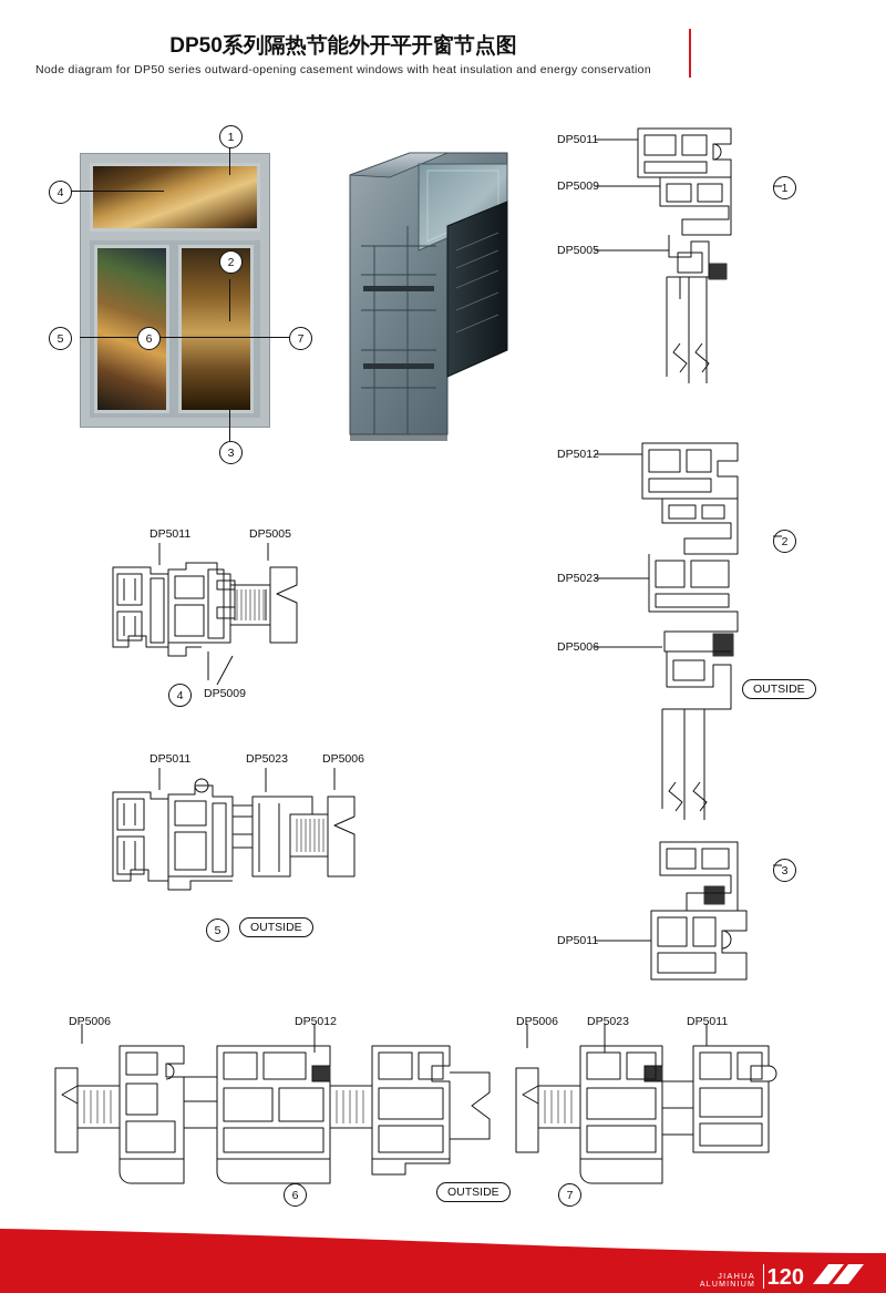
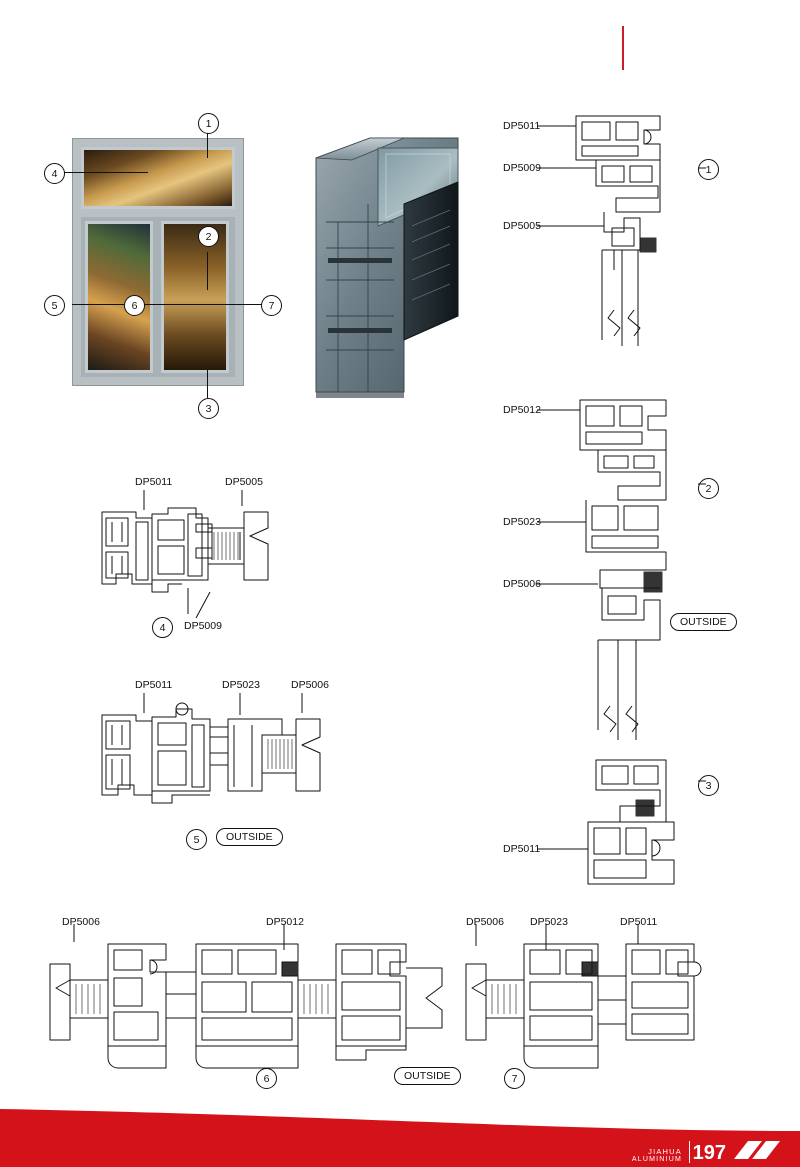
- DP50系列隔热节能外开平开窗节点图
- Node diagram for DP50 series outward-opening casement windows with heat insulation and energy conservation
  1
  4
  2
  5
  6
  7
  3
  DP5011
  DP5005
  DP5009
  4
  DP5011
  DP5023
  DP5006
  5
  OUTSIDE
  DP501
  DP500
  DP500
  DP501
  DP502
  DP500
  DP501
  1
  2
  3
  OUTSIDE
  DP5006
  DP5012
  DP5006
  DP5023
  DP5011
  6
  OUTSIDE
  7
  JIAHUA
- 120
+ 197
